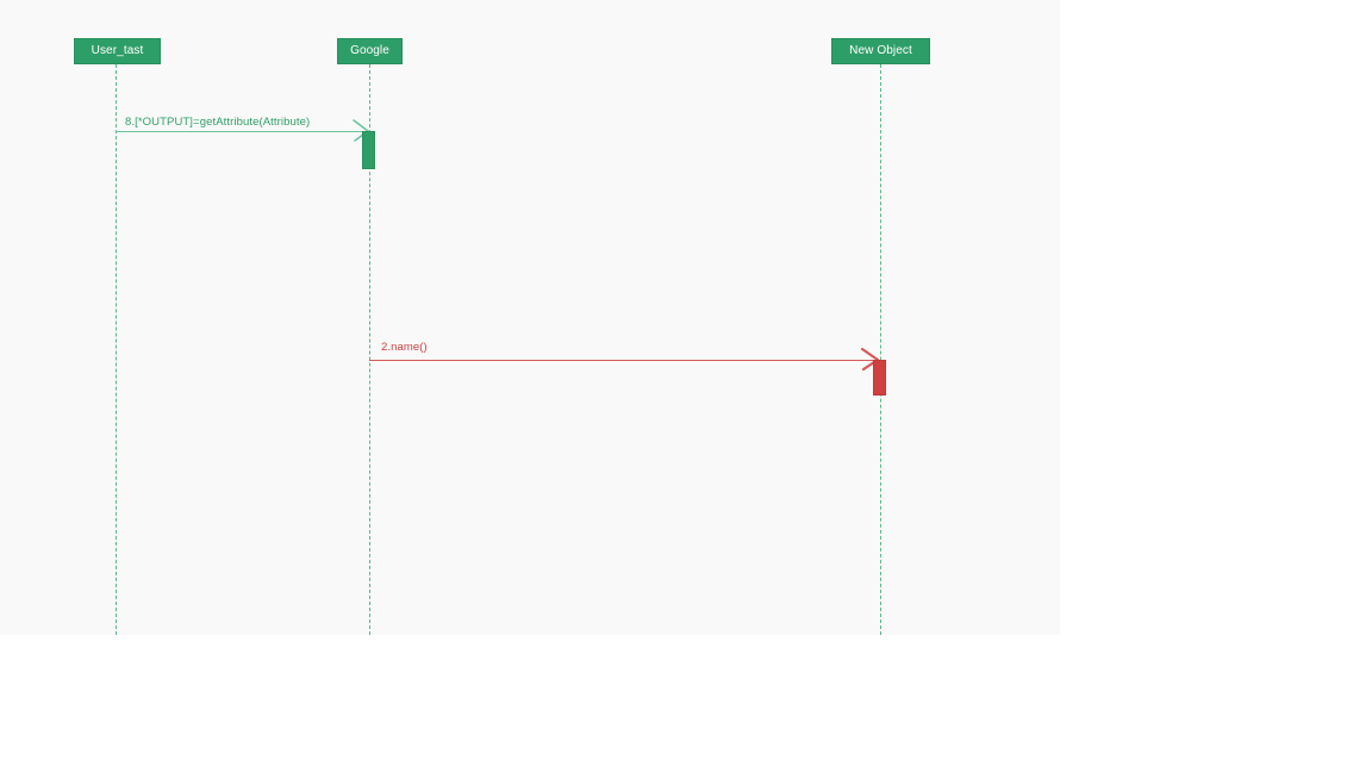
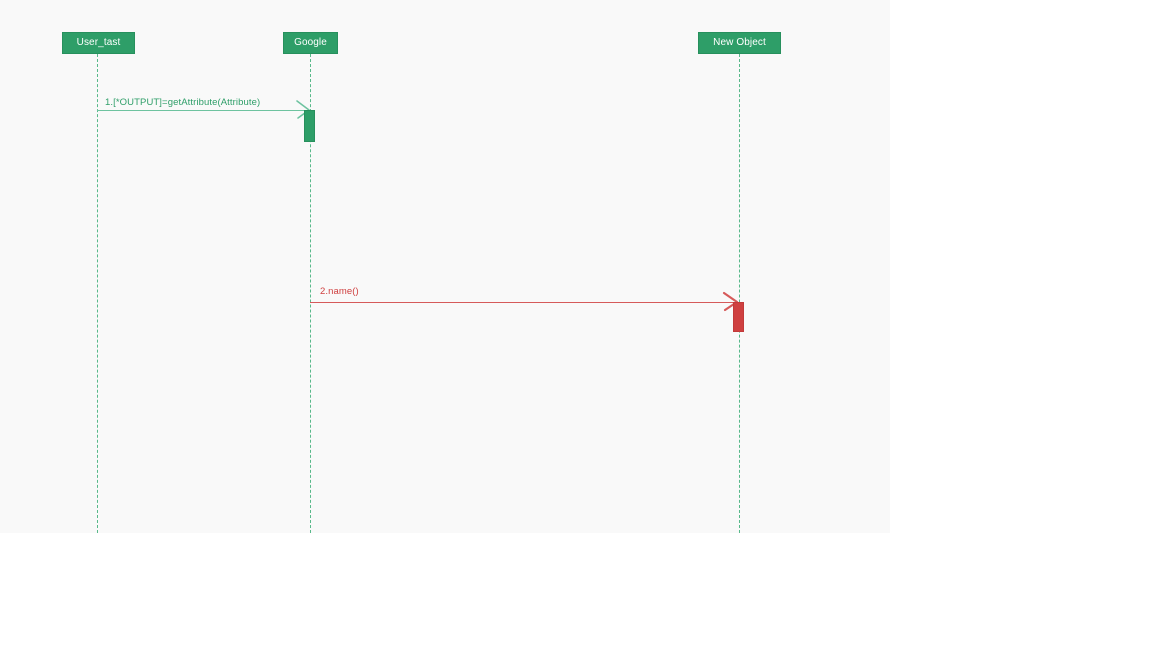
  User_tast
  Google
  New Object
- 8.[*OUTPUT]=getAttribute(Attribute)
+ 1.[*OUTPUT]=getAttribute(Attribute)
  2.name()
